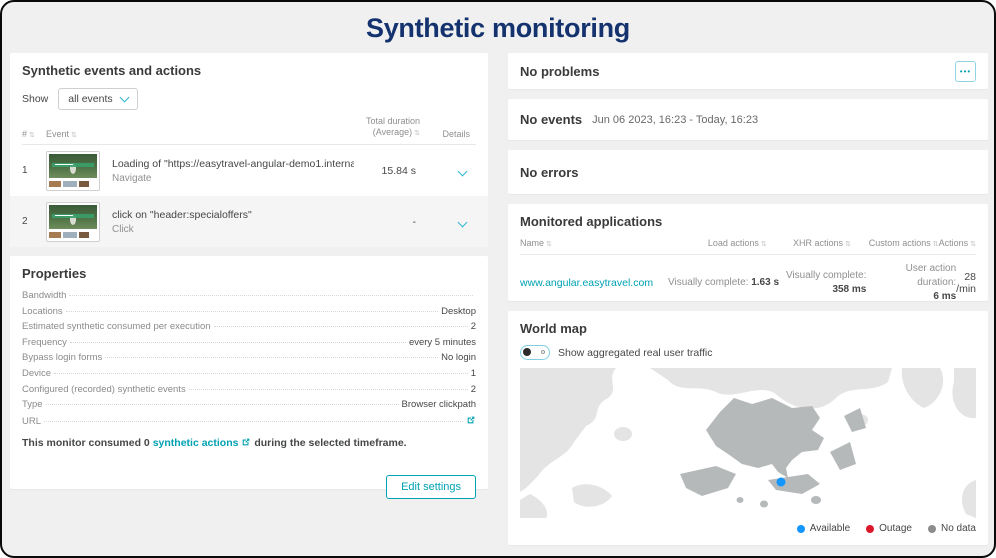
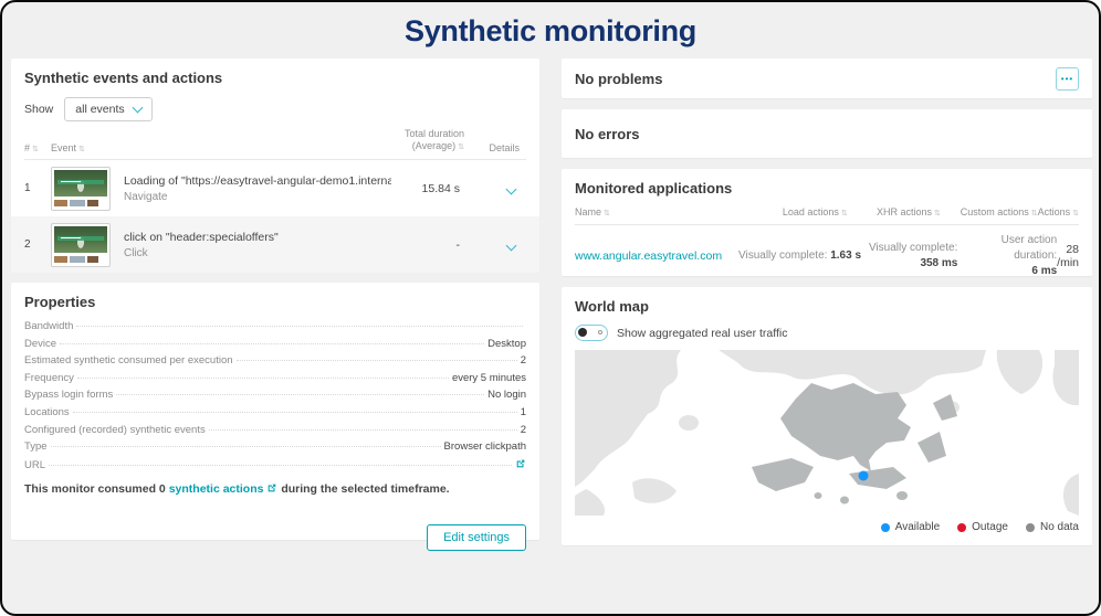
  Synthetic monitoring
  Synthetic events and actions
  Show
  all events
  Event
  Total duration (Average)
  Details
  1
  Navigate
  15.84 s
  2
  click on "header:specialoffers"
  Click
  -
  Properties
  Bandwidth
- Locations
+ Device
  Desktop
  Estimated synthetic consumed per execution
  2
  Frequency
  every 5 minutes
  Bypass login forms
  No login
- Device
+ Locations
  1
  Configured (recorded) synthetic events
  2
  Type
  Browser clickpath
  URL
  This monitor consumed 0 synthetic actions during the selected timeframe.
  Edit settings
  No problems
  •••
- No events
- Jun 06 2023, 16:23 - Today, 16:23
  No errors
  Monitored applications
  Name
  Load actions
  XHR actions
  Custom actions
  Actions
  www.angular.easytravel.com
  Visually complete: 1.63 s
  Visually complete:
  358 ms
  User action duration:
  6 ms
  28 /min
  World map
  Show aggregated real user traffic
  Available
  Outage
  No data
